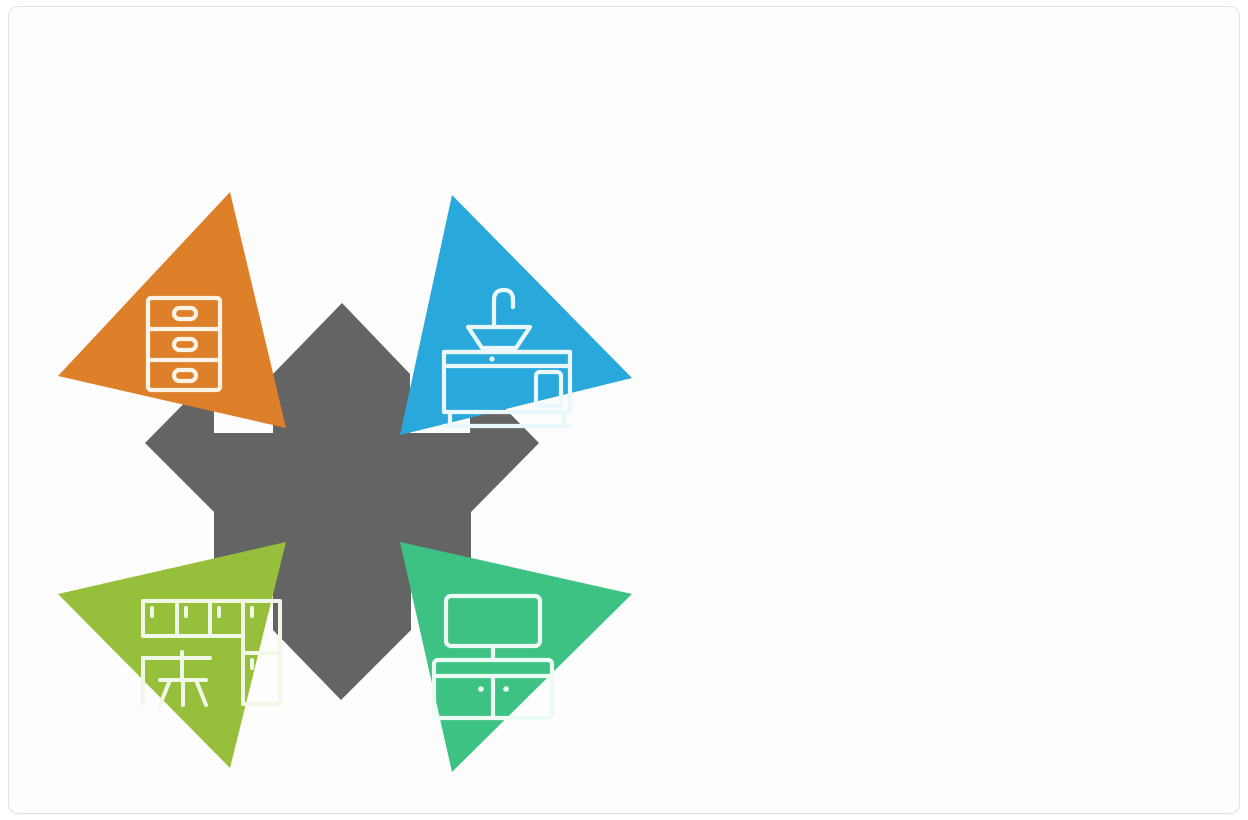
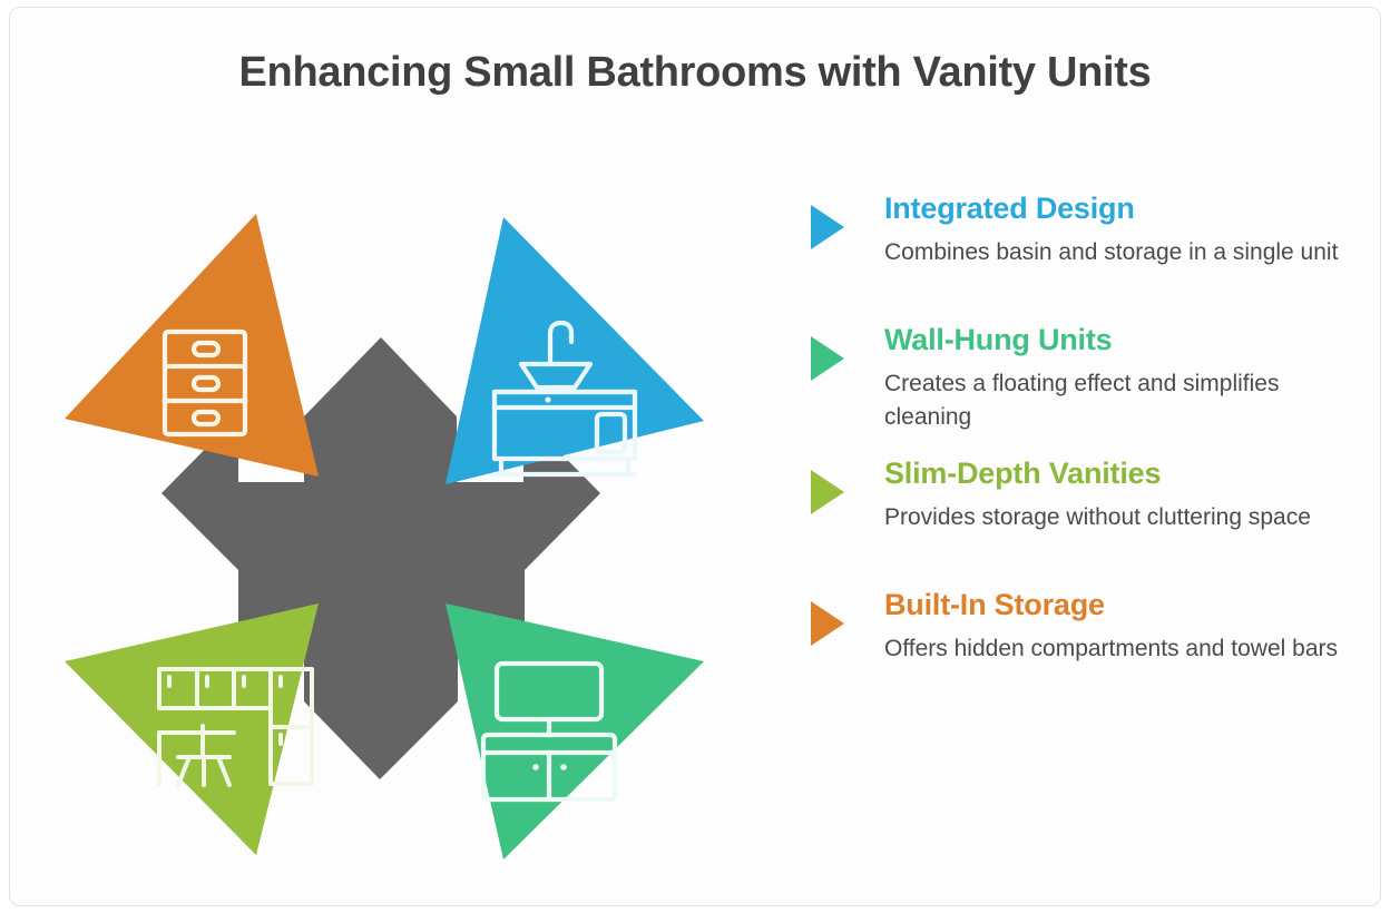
+ Enhancing Small Bathrooms with Vanity Units
+ Integrated Design
+ Combines basin and storage in a single unit
+ Wall-Hung Units
+ Creates a floating effect and simplifies cleaning
+ Slim-Depth Vanities
+ Provides storage without cluttering space
+ Built-In Storage
+ Offers hidden compartments and towel bars
